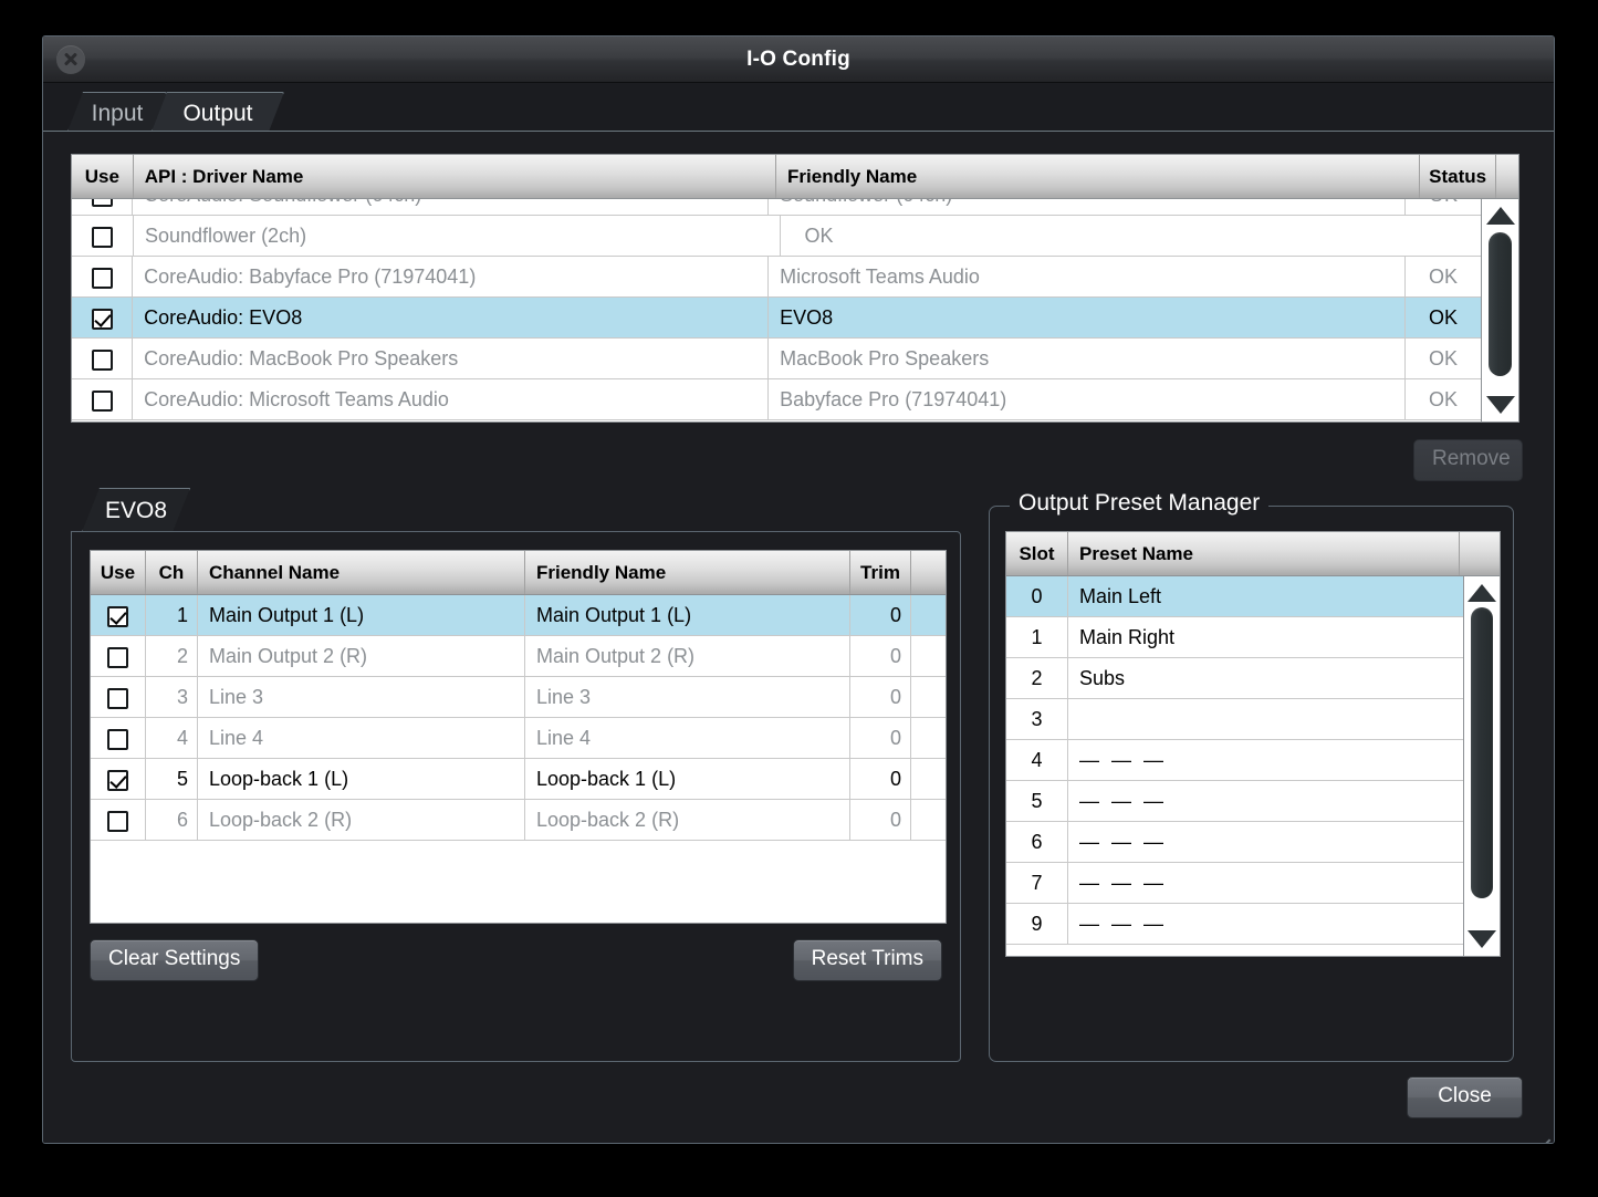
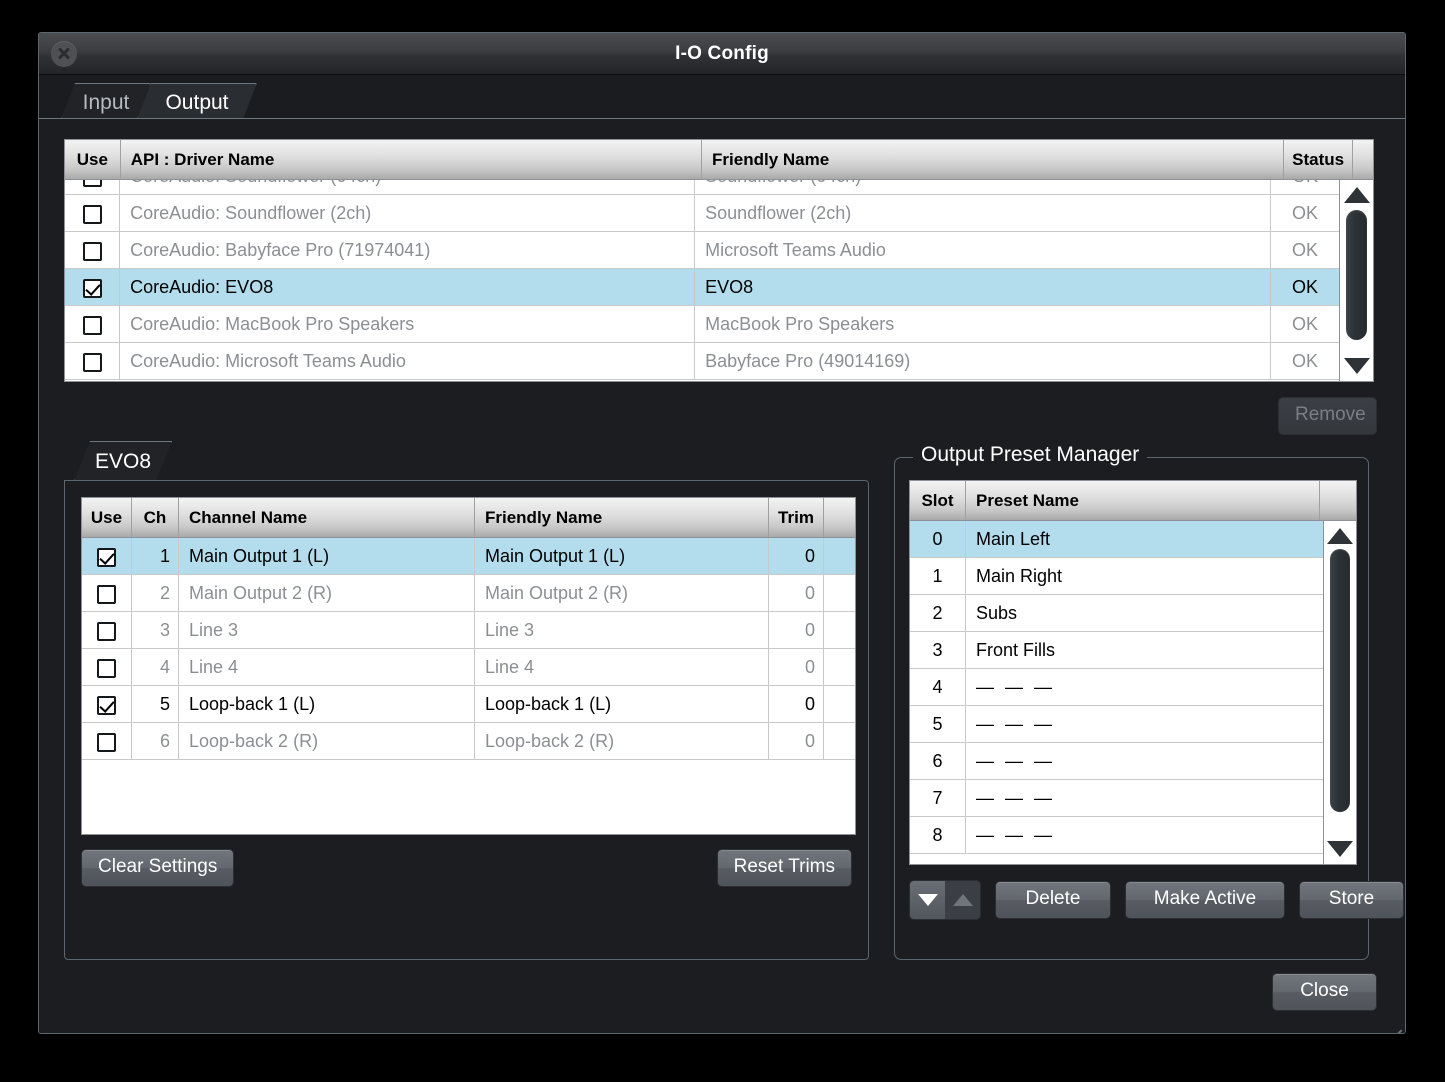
  I-O Config
  Input
  Output
  Use
  API : Driver Name
  Friendly Name
  Status
+ CoreAudio: Soundflower (2ch)
  Soundflower (2ch)
  OK
  CoreAudio: Babyface Pro (71974041)
  Microsoft Teams Audio
  OK
  CoreAudio: EVO8
  EVO8
  OK
  CoreAudio: MacBook Pro Speakers
  MacBook Pro Speakers
  OK
  CoreAudio: Microsoft Teams Audio
- Babyface Pro (71974041)
+ Babyface Pro (49014169)
  OK
  Remove
  EVO8
  Use
  Ch
  Channel Name
  Friendly Name
  Trim
  1
  Main Output 1 (L)
  Main Output 1 (L)
  0
  2
  Main Output 2 (R)
  Main Output 2 (R)
  0
  3
  Line 3
  Line 3
  0
  4
  Line 4
  Line 4
  0
  5
  Loop-back 1 (L)
  Loop-back 1 (L)
  0
  6
  Loop-back 2 (R)
  Loop-back 2 (R)
  0
  Clear Settings
  Reset Trims
  Output Preset Manager
  Slot
  Preset Name
  0
  Main Left
  1
  Main Right
  2
  Subs
  3
+ Front Fills
  4
  — — —
  5
  — — —
  6
  — — —
  7
  — — —
- 9
+ 8
  — — —
+ Delete
+ Make Active
+ Store
  Close
